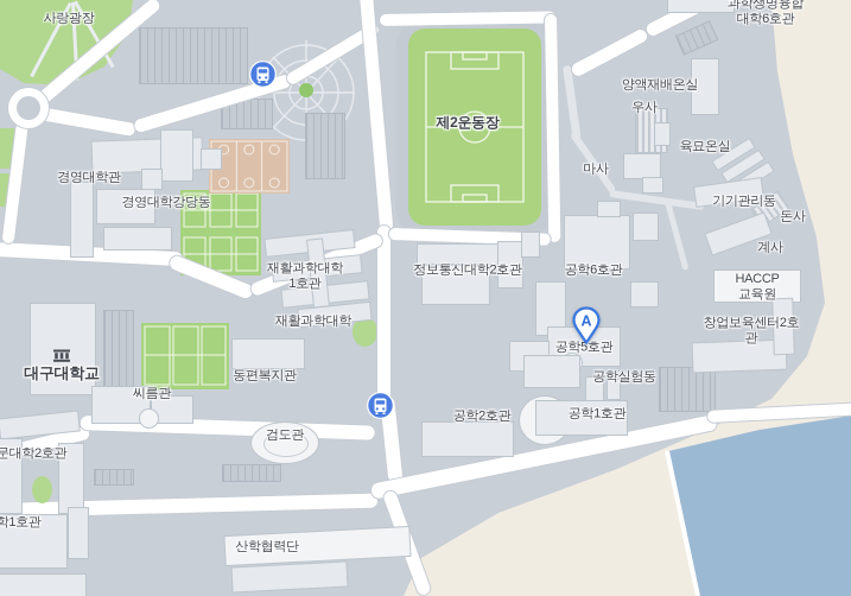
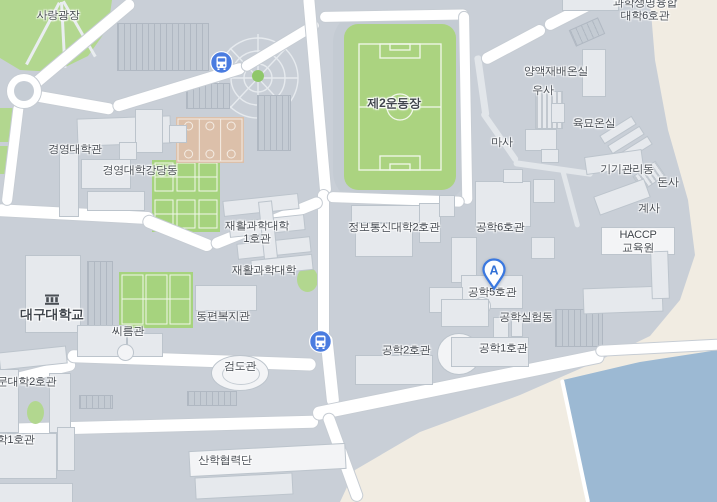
  사랑광장
  경영대학관
  경영대학강당동
  제2운동장
  과학생명융합대학6호관
  양액재배온실
  우사
  육묘온실
  마사
  기기관리동
  돈사
  계사
  HACCP
  교육원
- 창업보육센터2호관
  공학6호관
  공학5호관
  공학실험동
  공학1호관
  공학2호관
  정보통신대학2호관
  재활과학대학
  1호관
  재활과학대학
  동편복지관
  씨름관
  검도관
  대구대학교
  문대학2호관
  학1호관
  산학협력단
  A
